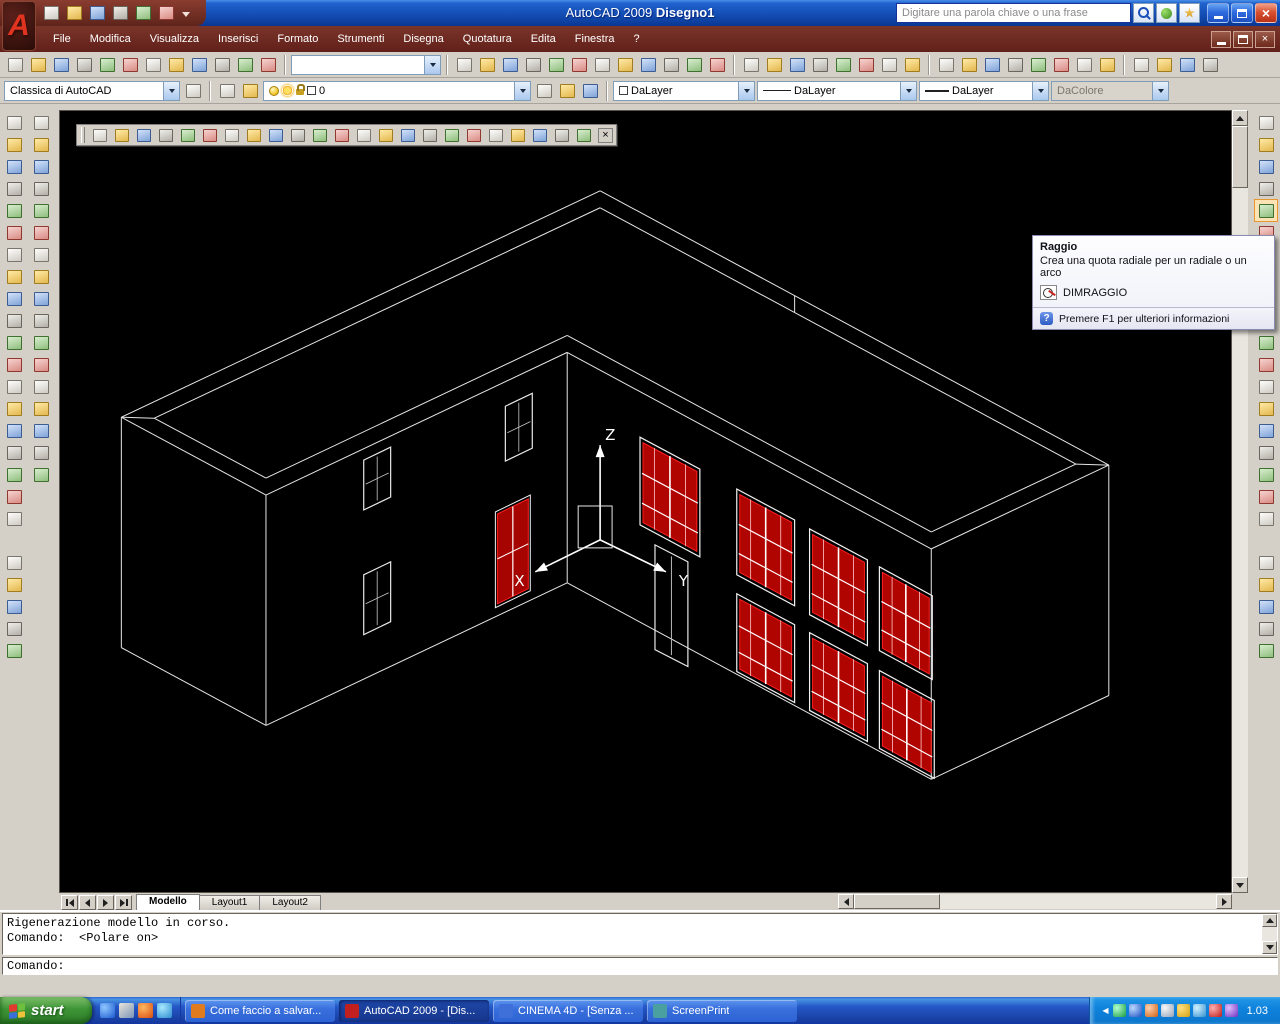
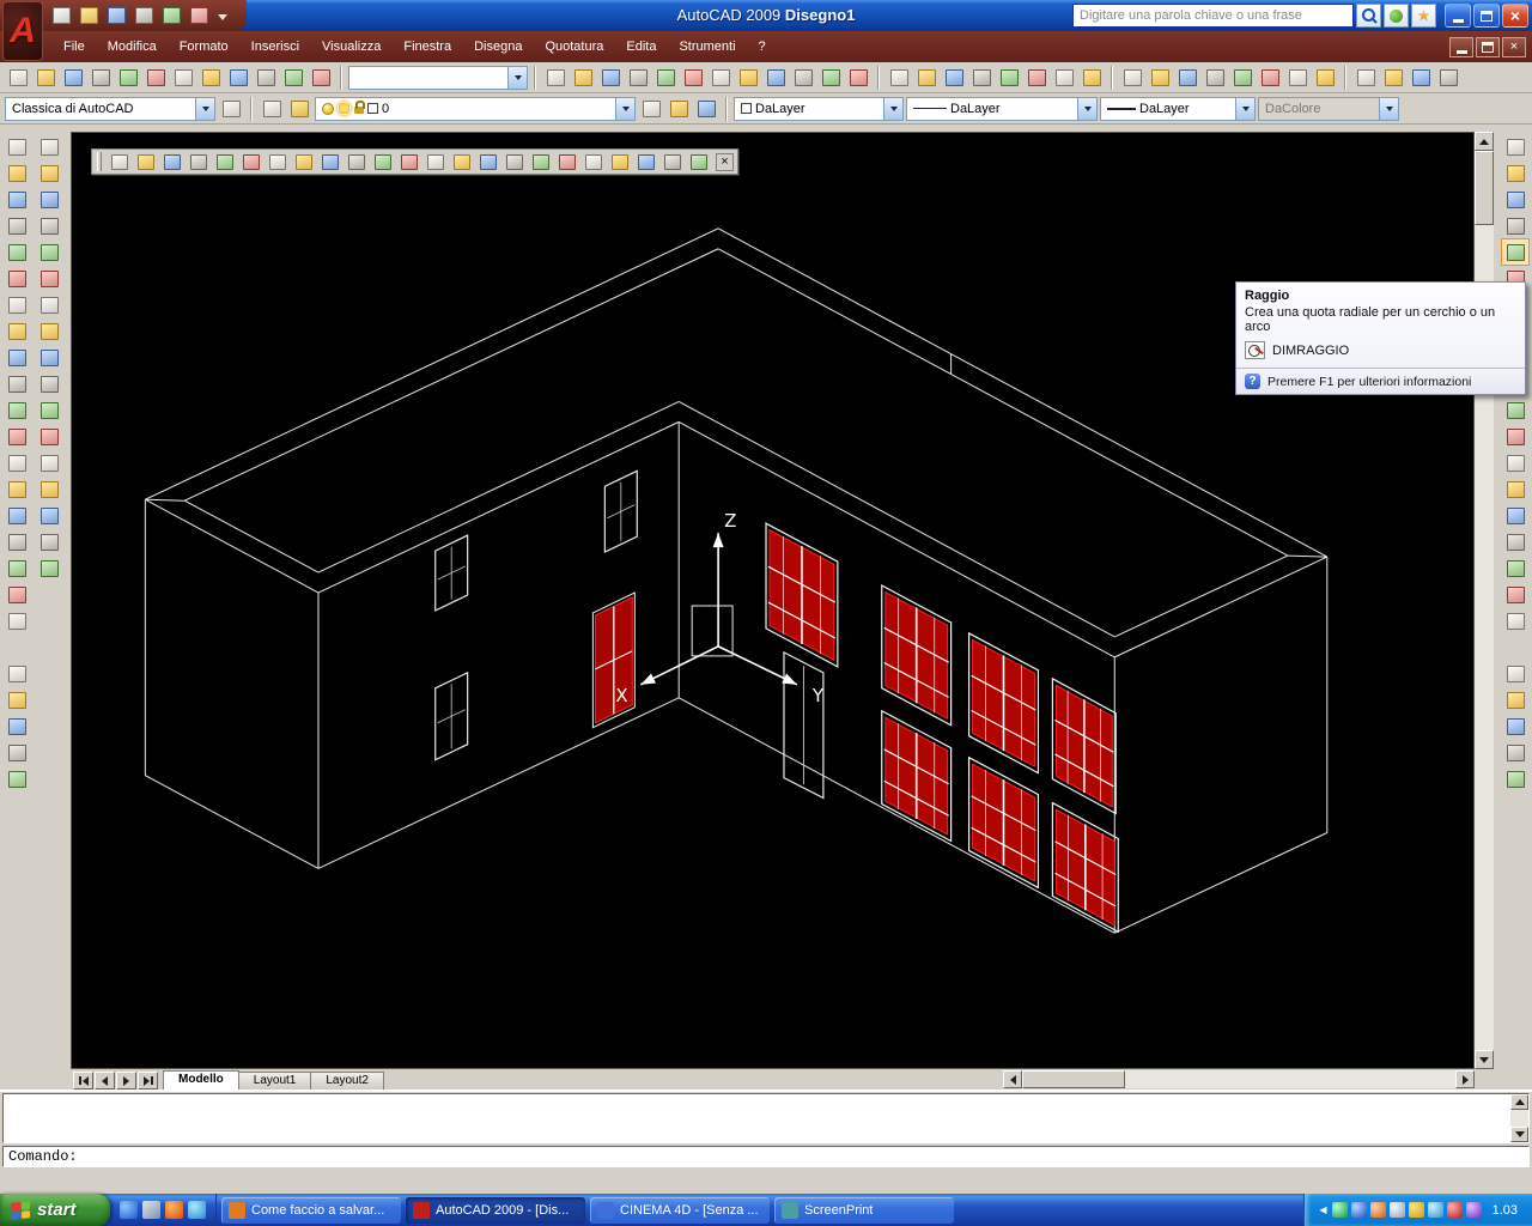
  A
  AutoCAD 2009 Disegno1
  Digitare una parola chiave o una frase
  ×
  File
  Modifica
- Visualizza
+ Formato
  Inserisci
- Formato
+ Visualizza
- Strumenti
+ Finestra
  Disegna
  Quotatura
  Edita
- Finestra
+ Strumenti
  ?
  ×
  Classica di AutoCAD
  0
  DaLayer
  DaLayer
  DaLayer
  DaColore
  Z
  X
  Y
  ×
  Modello
  Layout1
  Layout2
  Raggio
- Crea una quota radiale per un radiale o un arco
+ Crea una quota radiale per un cerchio o un arco
  DIMRAGGIO
  ?
  Premere F1 per ulteriori informazioni
- Rigenerazione modello in corso.
- Comando: <Polare on>
  Comando:
  start
  Come faccio a salvar...
  AutoCAD 2009 - [Dis...
  CINEMA 4D - [Senza ...
  ScreenPrint
  ◀
  1.03
